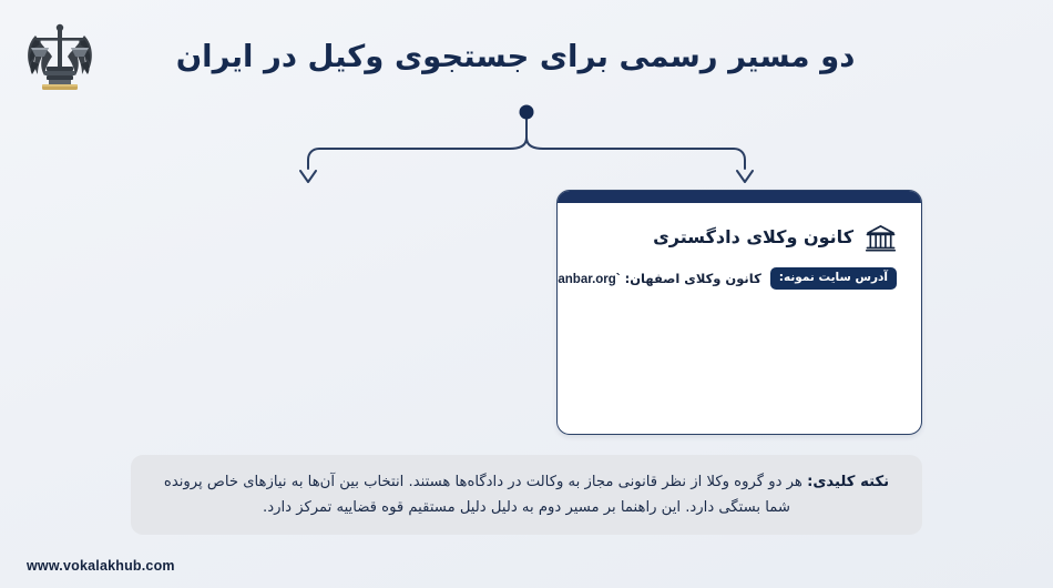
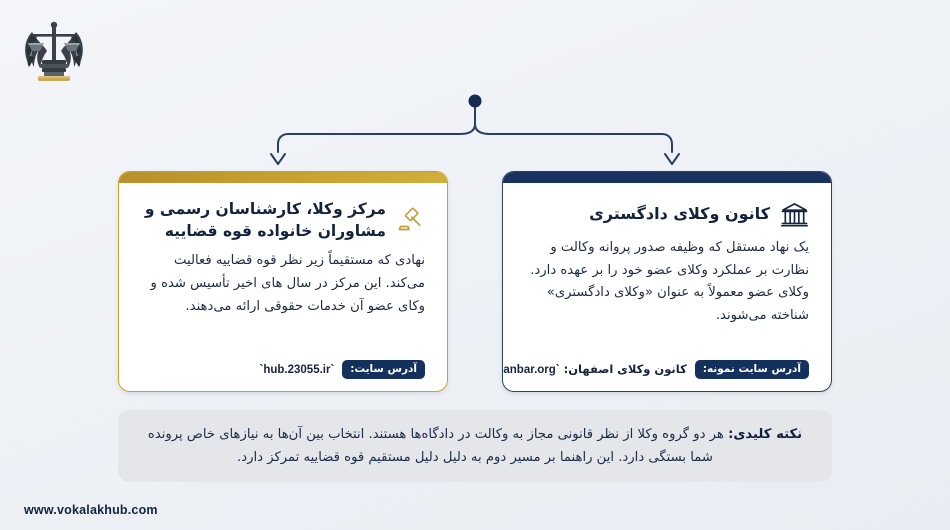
- دو مسیر رسمی برای جستجوی وکیل در ایران
  کانون وکلای دادگستری
+ یک نهاد مستقل که وظیفه صدور پروانه وکالت و نظارت بر عملکرد وکلای عضو خود را بر عهده دارد. وکلای عضو معمولاً به عنوان «وکلای دادگستری» شناخته می‌شوند.
  آدرس سایت نمونه:
  کانون وکلای اصفهان: anbar.org`
+ مرکز وکلا، کارشناسان رسمی و مشاوران خانواده قوه قضاییه
+ نهادی که مستقیماً زیر نظر قوه قضاییه فعالیت می‌کند. این مرکز در سال های اخیر تأسیس شده و وکای عضو آن خدمات حقوقی ارائه می‌دهند.
+ آدرس سایت:
+ `hub.23055.ir`
  نکته کلیدی: هر دو گروه وکلا از نظر قانونی مجاز به وکالت در دادگاه‌ها هستند. انتخاب بین آن‌ها به نیازهای خاص پرونده شما بستگی دارد. این راهنما بر مسیر دوم به دلیل دلیل مستقیم قوه قضاییه تمرکز دارد.
  www.vokalakhub.com
